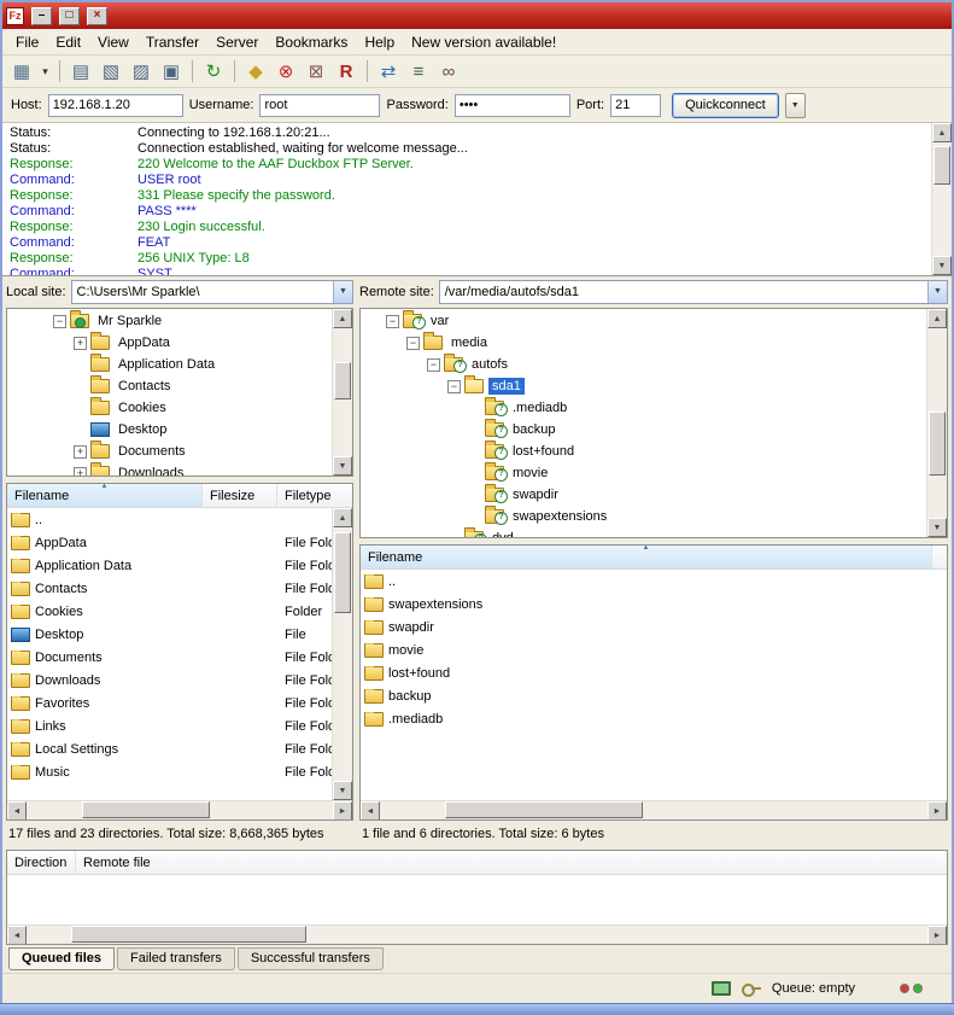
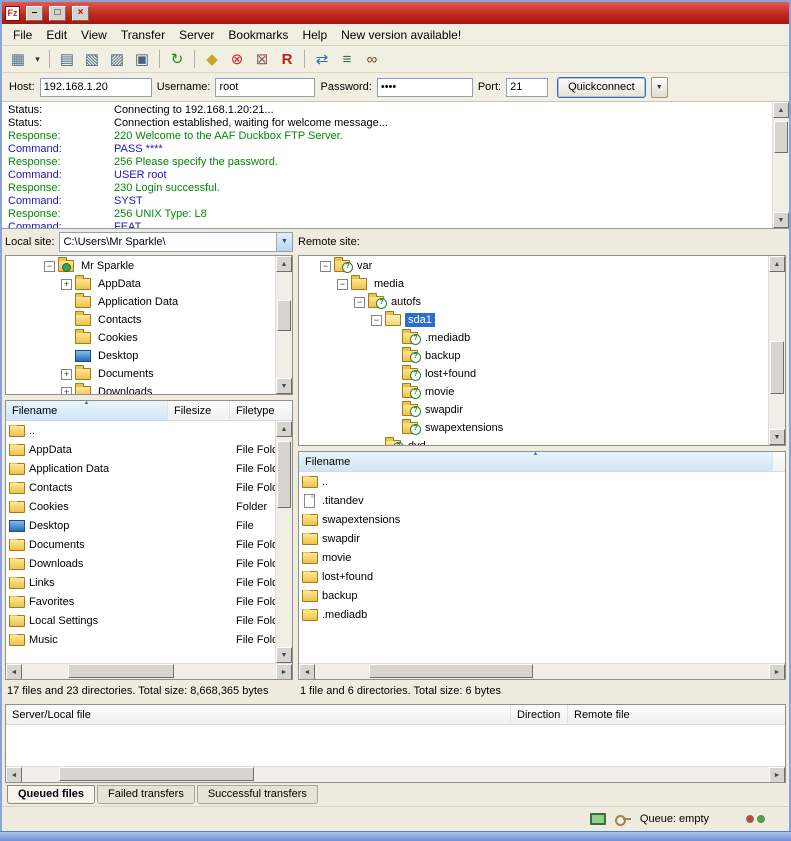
  Fz
  –
  □
  ×
  File
  Edit
  View
  Transfer
  Server
  Bookmarks
  Help
  New version available!
  ▦
  ▾
  ▤
  ▧
  ▨
  ▣
  ↻
  ◆
  ⊗
  ⊠
  R
  ⇄
  ≡
  ∞
  Host:
  192.168.1.20
  Username:
  root
  Password:
  ••••
  Port:
  21
  Quickconnect
  Status:
  Connecting to 192.168.1.20:21...
  Status:
  Connection established, waiting for welcome message...
  Response:
  220 Welcome to the AAF Duckbox FTP Server.
  Command:
- USER root
+ PASS ****
  Response:
- 331 Please specify the password.
+ 256 Please specify the password.
  Command:
- PASS ****
+ USER root
  Response:
  230 Login successful.
  Command:
- FEAT
+ SYST
  Response:
  256 UNIX Type: L8
  Command:
- SYST
+ FEAT
  Local site:
  C:\Users\Mr Sparkle\
  −
  Mr Sparkle
  +
  AppData
  Application Data
  Contacts
  Cookies
  Desktop
  +
  Documents
  +
  Downloads
  Filename
  Filesize
  Filetype
  ..
  AppData
  File Fol
  Application Data
  File Fol
  Contacts
  File Fol
  Cookies
  Folder
  Desktop
  File
  Documents
  File Fol
  Downloads
  File Fol
- Favorites
+ Links
  File Fol
- Links
+ Favorites
  File Fol
  Local Settings
  File Fol
  Music
  File Fol
  17 files and 23 directories. Total size: 8,668,365 bytes
  Remote site:
- /var/media/autofs/sda1
  −
  var
  −
  media
  −
  autofs
  −
  sda1
  .mediadb
  backup
  lost+found
  movie
  swapdir
  swapextensions
  Filename
  ..
+ .titandev
  swapextensions
  swapdir
  movie
  lost+found
  backup
  .mediadb
  1 file and 6 directories. Total size: 6 bytes
+ Server/Local file
  Direction
  Remote file
  Queued files
  Failed transfers
  Successful transfers
  Queue: empty
